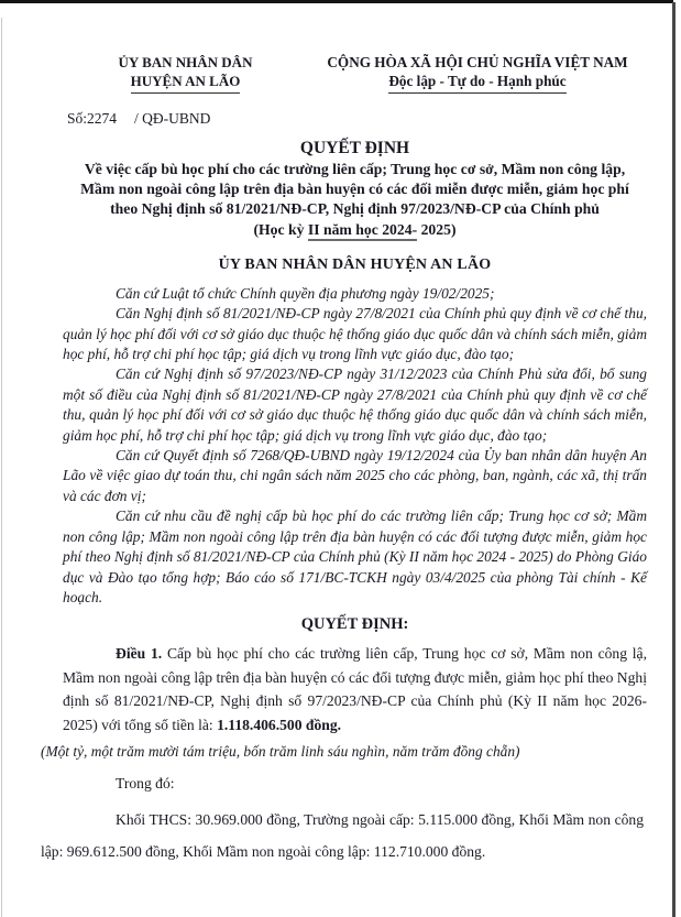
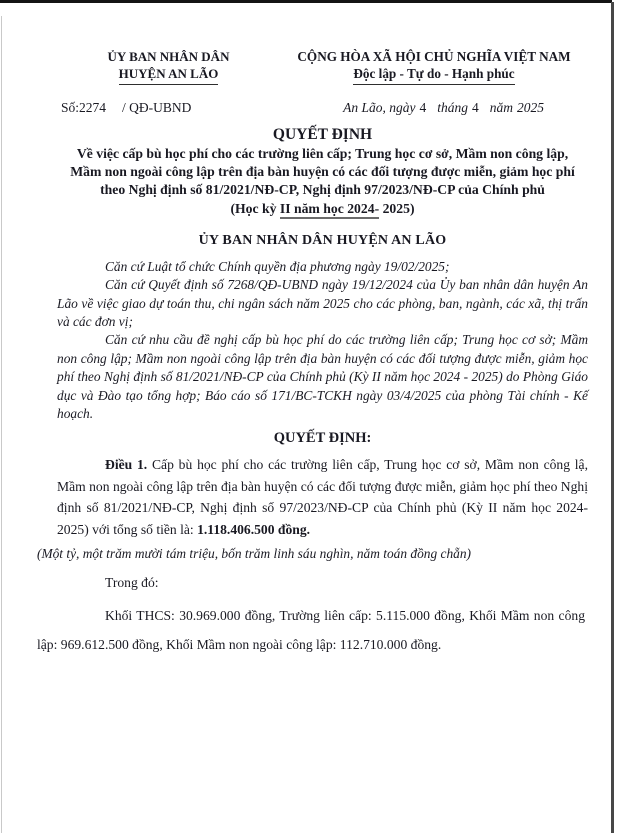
  ỦY BAN NHÂN DÂN
  HUYỆN AN LÃO
  CỘNG HÒA XÃ HỘI CHỦ NGHĨA VIỆT NAM
  Độc lập - Tự do - Hạnh phúc
  Số:2274 / QĐ-UBND
+ An Lão, ngày 4 tháng 4 năm 2025
  QUYẾT ĐỊNH
  Về việc cấp bù học phí cho các trường liên cấp; Trung học cơ sở, Mầm non công lập,
- Mầm non ngoài công lập trên địa bàn huyện có các đối miễn được miễn, giảm học phí
+ Mầm non ngoài công lập trên địa bàn huyện có các đối tượng được miễn, giảm học phí
  theo Nghị định số 81/2021/NĐ-CP, Nghị định 97/2023/NĐ-CP của Chính phủ
  (Học kỳ II năm học 2024- 2025)
  ỦY BAN NHÂN DÂN HUYỆN AN LÃO
  Căn cứ Luật tổ chức Chính quyền địa phương ngày 19/02/2025;
- Căn Nghị định số 81/2021/NĐ-CP ngày 27/8/2021 của Chính phủ quy định về cơ chế thu, quản lý học phí đối với cơ sở giáo dục thuộc hệ thống giáo dục quốc dân và chính sách miễn, giảm học phí, hỗ trợ chi phí học tập; giá dịch vụ trong lĩnh vực giáo dục, đào tạo;
- Căn cứ Nghị định số 97/2023/NĐ-CP ngày 31/12/2023 của Chính Phủ sửa đổi, bổ sung một số điều của Nghị định số 81/2021/NĐ-CP ngày 27/8/2021 của Chính phủ quy định về cơ chế thu, quản lý học phí đối với cơ sở giáo dục thuộc hệ thống giáo dục quốc dân và chính sách miễn, giảm học phí, hỗ trợ chi phí học tập; giá dịch vụ trong lĩnh vực giáo dục, đào tạo;
  Căn cứ Quyết định số 7268/QĐ-UBND ngày 19/12/2024 của Ủy ban nhân dân huyện An Lão về việc giao dự toán thu, chi ngân sách năm 2025 cho các phòng, ban, ngành, các xã, thị trấn và các đơn vị;
  Căn cứ nhu cầu đề nghị cấp bù học phí do các trường liên cấp; Trung học cơ sở; Mầm non công lập; Mầm non ngoài công lập trên địa bàn huyện có các đối tượng được miễn, giảm học phí theo Nghị định số 81/2021/NĐ-CP của Chính phủ (Kỳ II năm học 2024 - 2025) do Phòng Giáo dục và Đào tạo tổng hợp; Báo cáo số 171/BC-TCKH ngày 03/4/2025 của phòng Tài chính - Kế hoạch.
  QUYẾT ĐỊNH:
- Điều 1. Cấp bù học phí cho các trường liên cấp, Trung học cơ sở, Mầm non công lậ, Mầm non ngoài công lập trên địa bàn huyện có các đối tượng được miễn, giảm học phí theo Nghị định số 81/2021/NĐ-CP, Nghị định số 97/2023/NĐ-CP của Chính phủ (Kỳ II năm học 2026-2025) với tổng số tiền là: 1.118.406.500 đồng.
+ Điều 1. Cấp bù học phí cho các trường liên cấp, Trung học cơ sở, Mầm non công lậ, Mầm non ngoài công lập trên địa bàn huyện có các đối tượng được miễn, giảm học phí theo Nghị định số 81/2021/NĐ-CP, Nghị định số 97/2023/NĐ-CP của Chính phủ (Kỳ II năm học 2024-2025) với tổng số tiền là: 1.118.406.500 đồng.
- (Một tỷ, một trăm mười tám triệu, bốn trăm linh sáu nghìn, năm trăm đồng chẵn)
+ (Một tỷ, một trăm mười tám triệu, bốn trăm linh sáu nghìn, năm toán đồng chẵn)
  Trong đó:
- Khối THCS: 30.969.000 đồng, Trường ngoài cấp: 5.115.000 đồng, Khối Mầm non công lập: 969.612.500 đồng, Khối Mầm non ngoài công lập: 112.710.000 đồng.
+ Khối THCS: 30.969.000 đồng, Trường liên cấp: 5.115.000 đồng, Khối Mầm non công lập: 969.612.500 đồng, Khối Mầm non ngoài công lập: 112.710.000 đồng.
